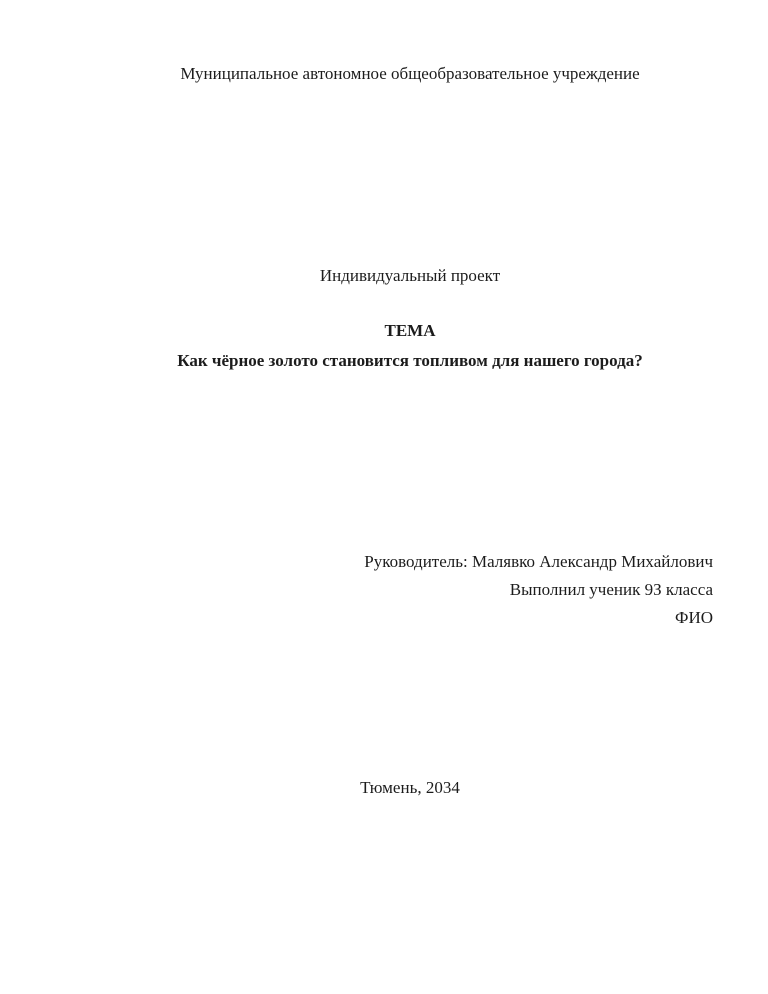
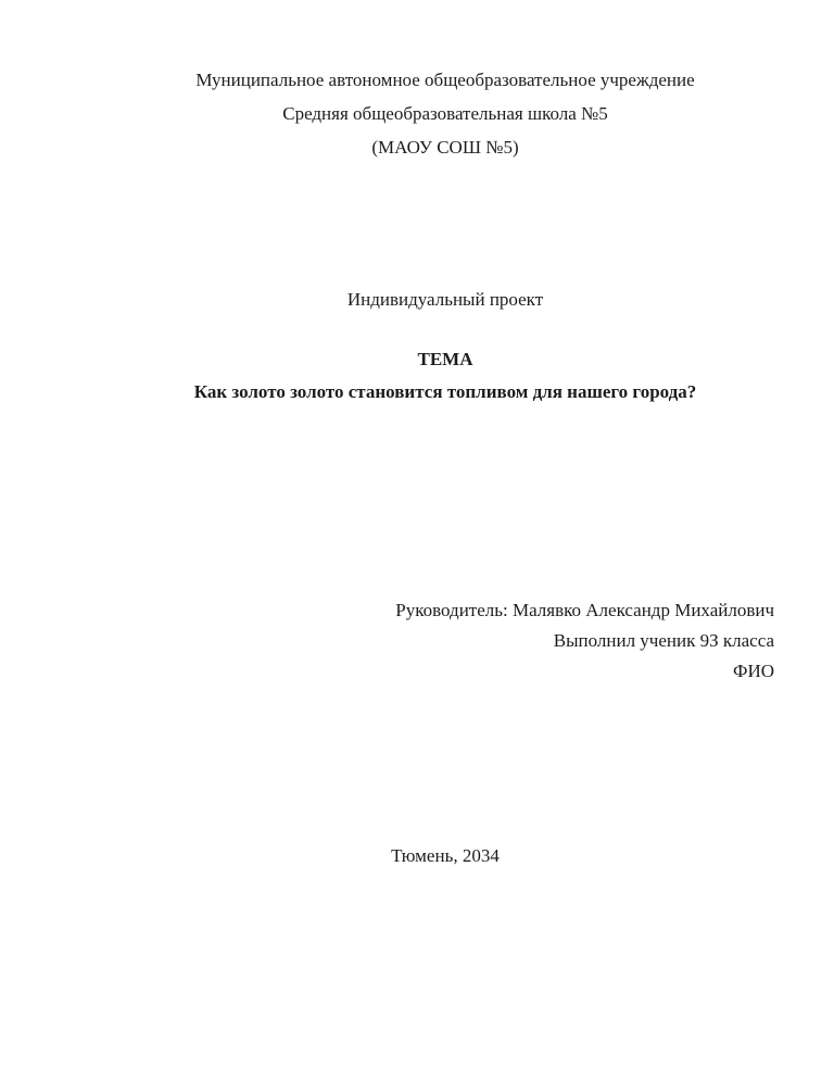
  Муниципальное автономное общеобразовательное учреждение
+ Средняя общеобразовательная школа №5
+ (МАОУ СОШ №5)
  Индивидуальный проект
  ТЕМА
- Как чёрное золото становится топливом для нашего города?
+ Как золото золото становится топливом для нашего города?
  Руководитель: Малявко Александр Михайлович
  Выполнил ученик 9З класса
  ФИО
  Тюмень, 2034
